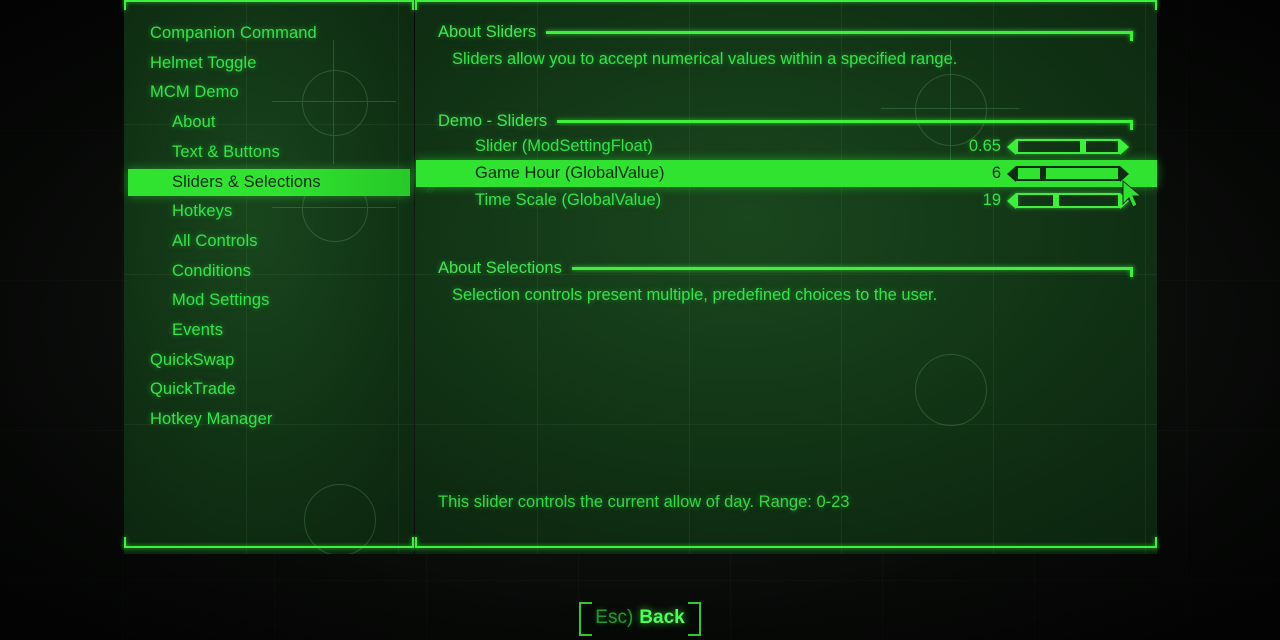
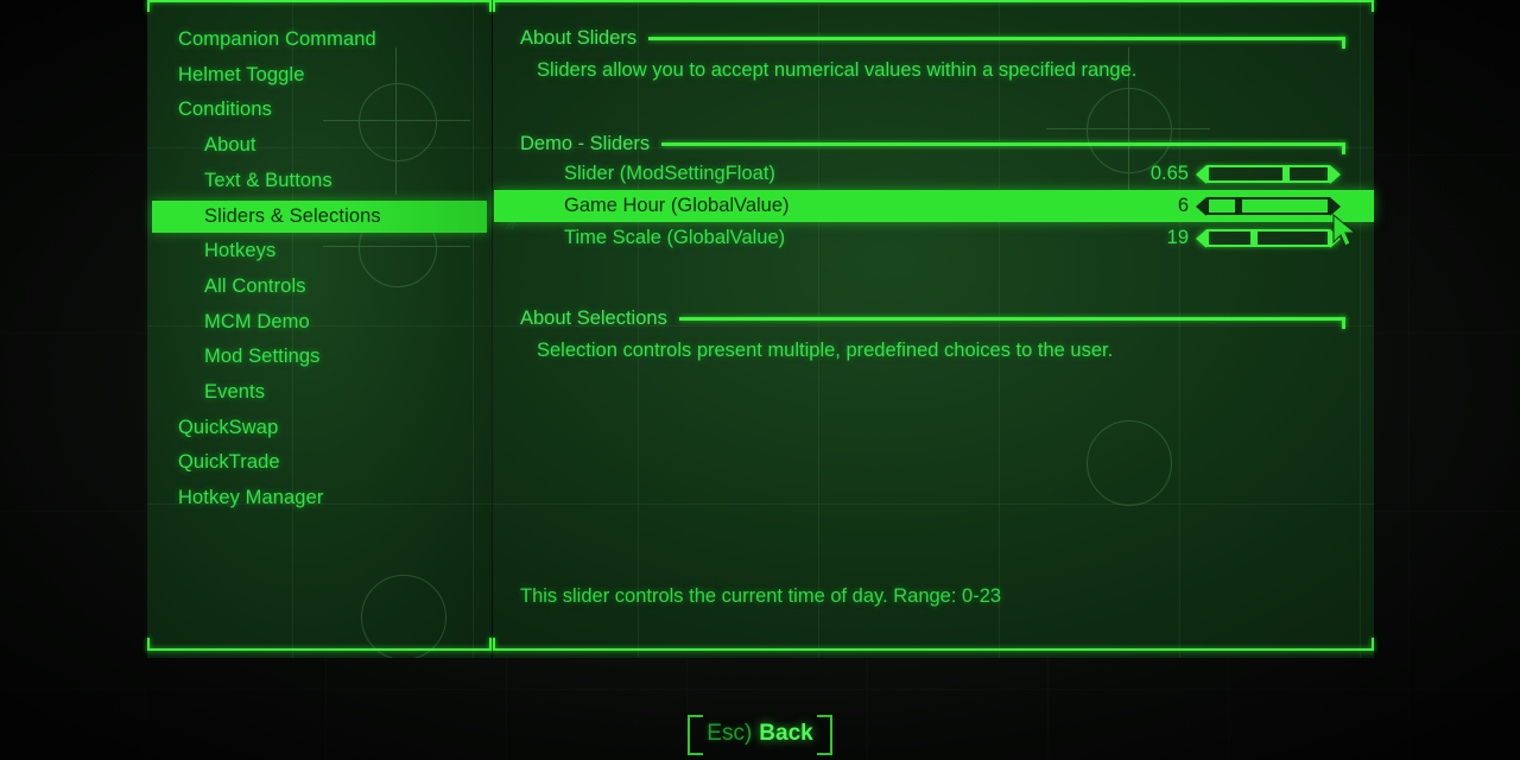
  Companion Command
  Helmet Toggle
- MCM Demo
+ Conditions
  About
  Text & Buttons
  Sliders & Selections
  Hotkeys
  All Controls
- Conditions
+ MCM Demo
  Mod Settings
  Events
  QuickSwap
  QuickTrade
  Hotkey Manager
  About Sliders
  Sliders allow you to accept numerical values within a specified range.
  Demo - Sliders
  Slider (ModSettingFloat)
  0.65
  Game Hour (GlobalValue)
  6
  Time Scale (GlobalValue)
  19
  About Selections
  Selection controls present multiple, predefined choices to the user.
- This slider controls the current allow of day. Range: 0-23
+ This slider controls the current time of day. Range: 0-23
  Esc)
  Back
